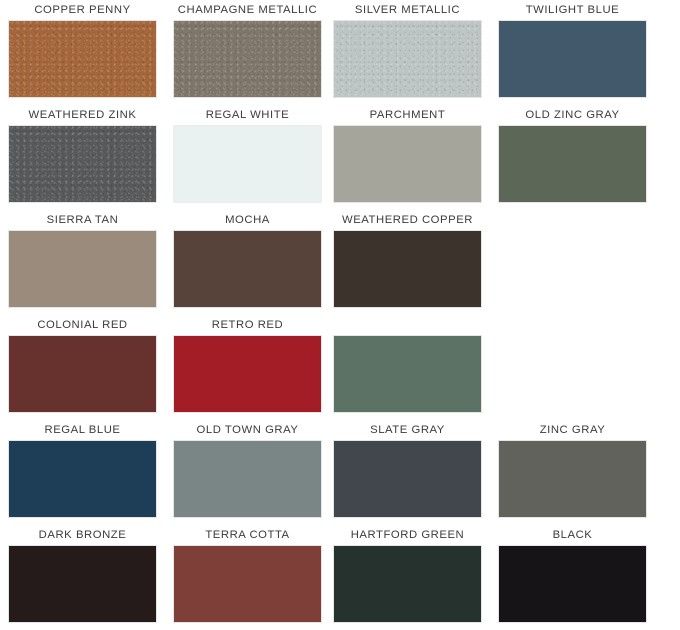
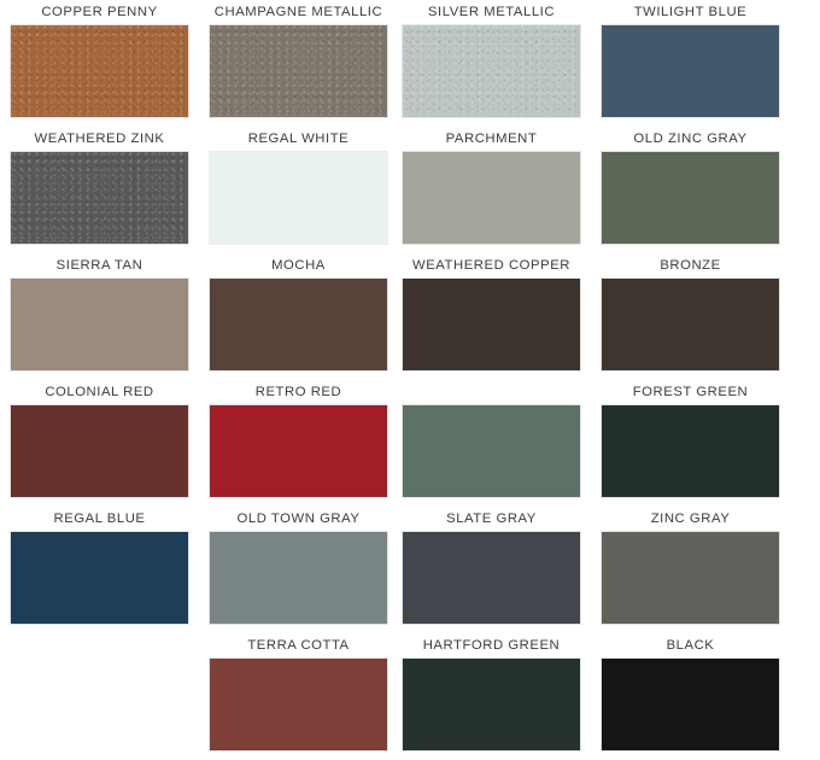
  COPPER PENNY
  CHAMPAGNE METALLIC
  SILVER METALLIC
  TWILIGHT BLUE
  WEATHERED ZINK
  REGAL WHITE
  PARCHMENT
  OLD ZINC GRAY
  SIERRA TAN
  MOCHA
  WEATHERED COPPER
+ BRONZE
  COLONIAL RED
  RETRO RED
+ FOREST GREEN
  REGAL BLUE
  OLD TOWN GRAY
  SLATE GRAY
  ZINC GRAY
- DARK BRONZE
  TERRA COTTA
  HARTFORD GREEN
  BLACK
